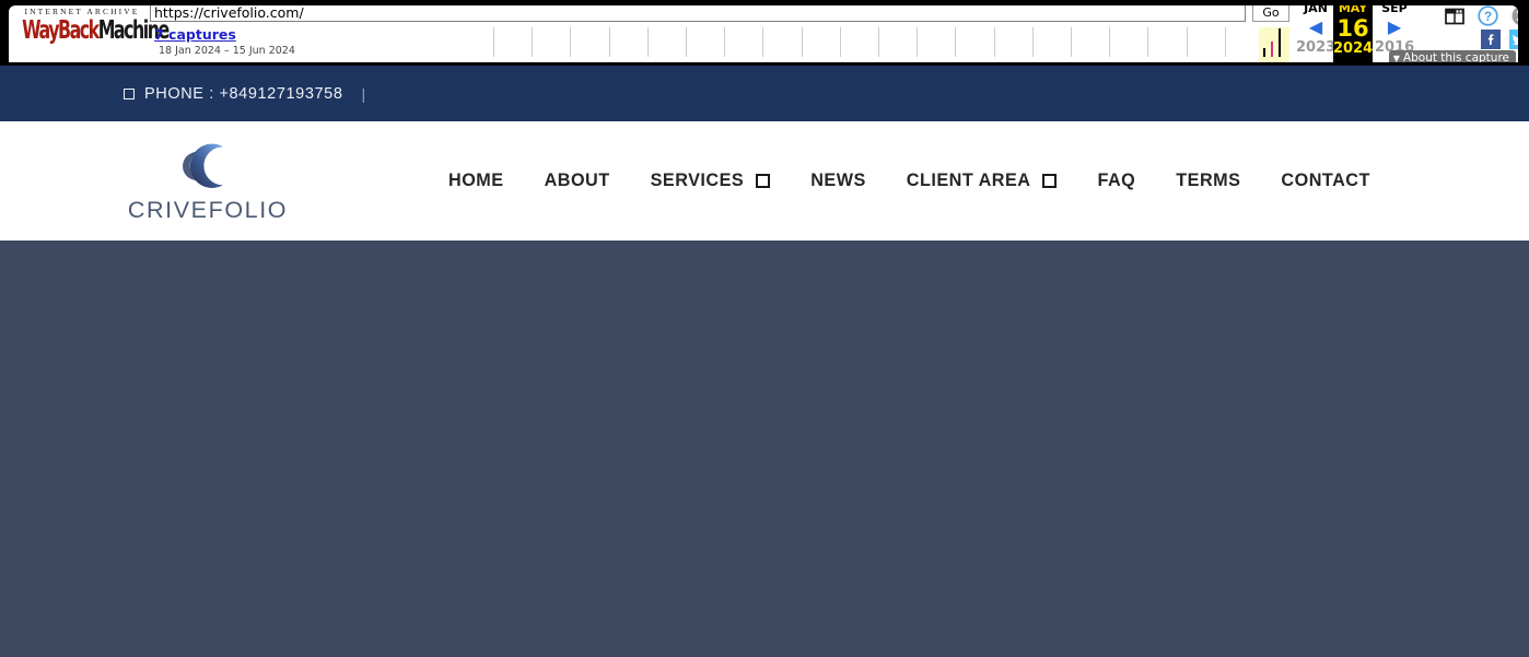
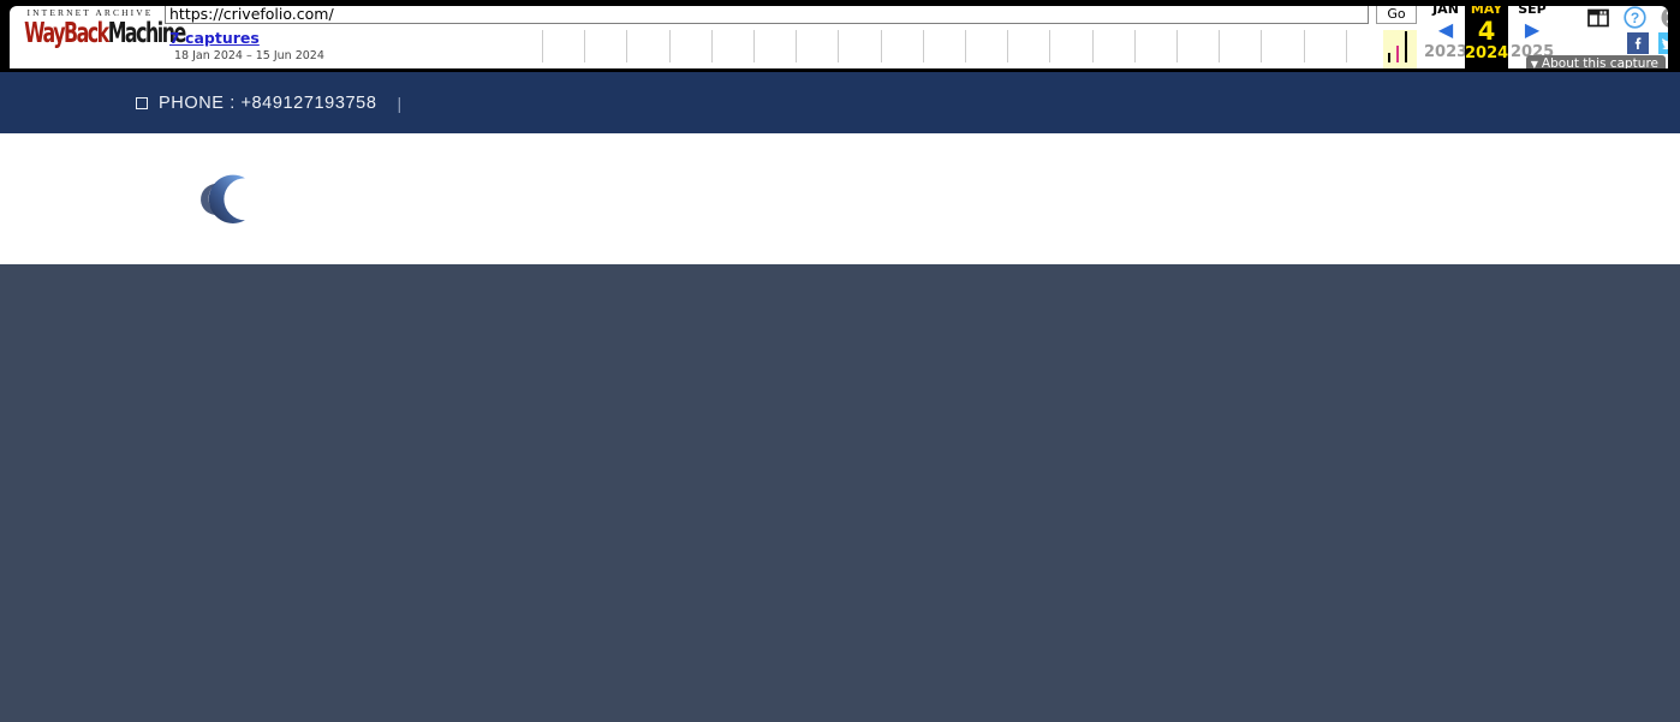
  INTERNET ARCHIVE
  WayBackMachine
  https://crivefolio.com/
  Go
  7 captures
  18 Jan 2024 – 15 Jun 2024
  JAN
  ◀
  2023
  MAY
- 16
+ 4
  2024
  SEP
  ▶
- 2016
+ 2025
  ?
  ▼ About this capture
  PHONE : +849127193758
  |
- CRIVEFOLIO
- HOME
- ABOUT
- SERVICES
- NEWS
- CLIENT AREA
- FAQ
- TERMS
- CONTACT
